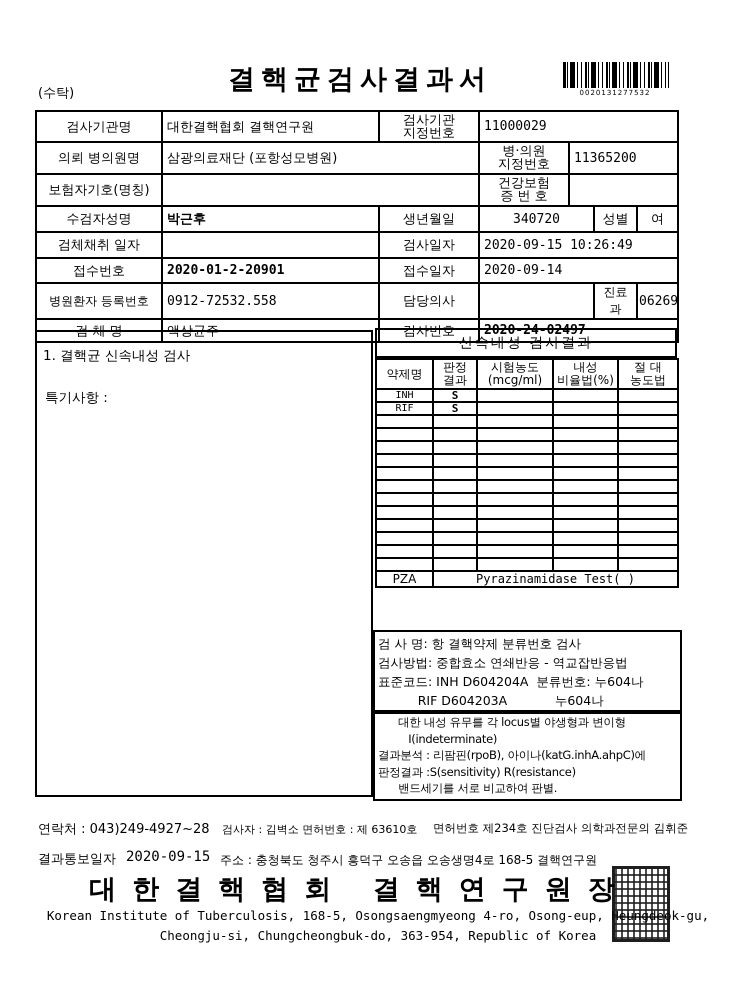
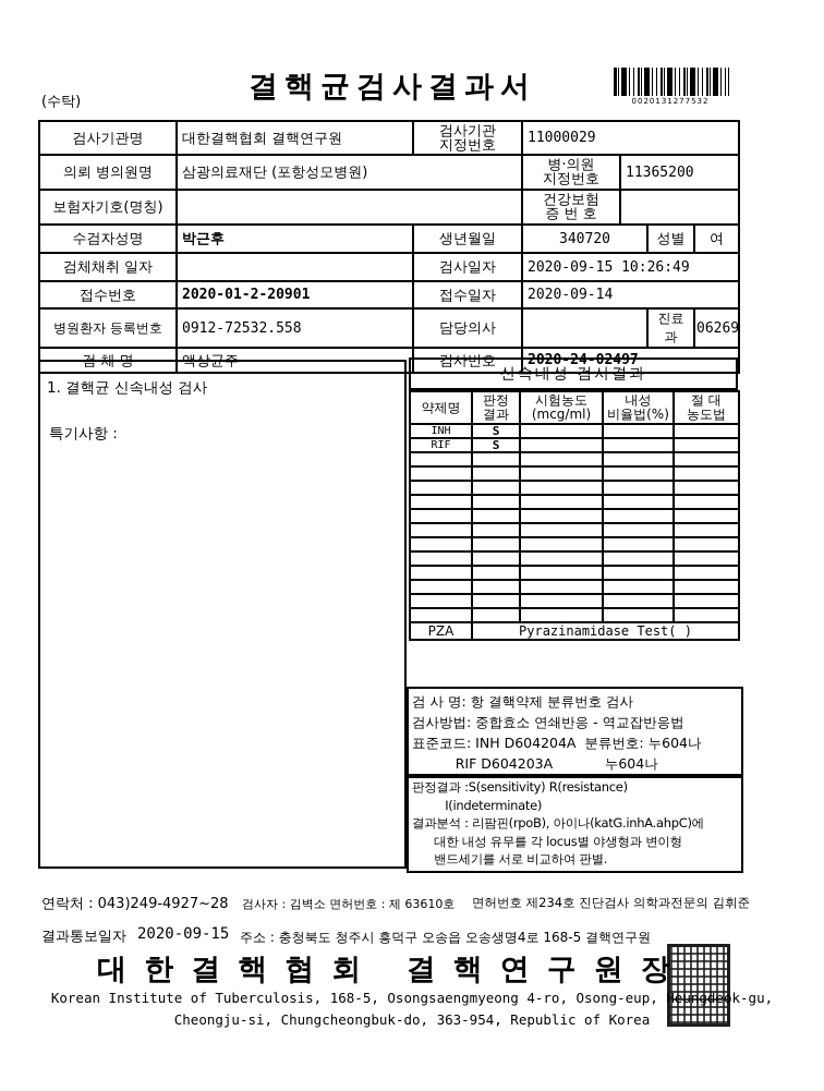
  (수탁)
  결핵균검사결과서
  0020131277532
  검사기관명	대한결핵협회 결핵연구원	검사기관 지정번호	11000029
  의뢰 병의원명	삼광의료재단 (포항성모병원)	병·의원 지정번호	11365200
  보험자기호(명칭)		건강보험 증 번 호
  수검자성명	박근후	생년월일	340720	성별	여
  검체채취 일자		검사일자	2020-09-15 10:26:49
  접수번호	2020-01-2-20901	접수일자	2020-09-14
  병원환자 등록번호	0912-72532.558	담당의사		진료과	06269
  검 체 명	액상균주	검사번호	2020-24-02497
  1. 결핵균 신속내성 검사
  특기사항 :
  신속내성 검사결과
  약제명	판정 결과	시험농도 (mcg/ml)	내성 비율법(%)	절 대 농도법
  INH	S
  RIF	S
  PZA	Pyrazinamidase Test( )
  검 사 명: 항 결핵약제 분류번호 검사
  검사방법: 중합효소 연쇄반응 - 역교잡반응법
  표준코드: INH D604204A 분류번호: 누604나
  RIF D604203A 누604나
- 대한 내성 유무를 각 locus별 야생형과 변이형
+ 판정결과 :S(sensitivity) R(resistance)
  I(indeterminate)
  결과분석 : 리팜핀(rpoB), 아이나(katG.inhA.ahpC)에
- 판정결과 :S(sensitivity) R(resistance)
+ 대한 내성 유무를 각 locus별 야생형과 변이형
  밴드세기를 서로 비교하여 판별.
  연락처 : 043)249-4927~28
  검사자 : 김벽소 면허번호 : 제 63610호
  면허번호 제234호 진단검사 의학과전문의 김휘준
  결과통보일자
  2020-09-15
  주소 : 충청북도 청주시 흥덕구 오송읍 오송생명4로 168-5 결핵연구원
  대한결핵협회 결핵연구원장
  Korean Institute of Tuberculosis, 168-5, Osongsaengmyeong 4-ro, Osong-eup, Heungdeok-gu,
  Cheongju-si, Chungcheongbuk-do, 363-954, Republic of Korea
